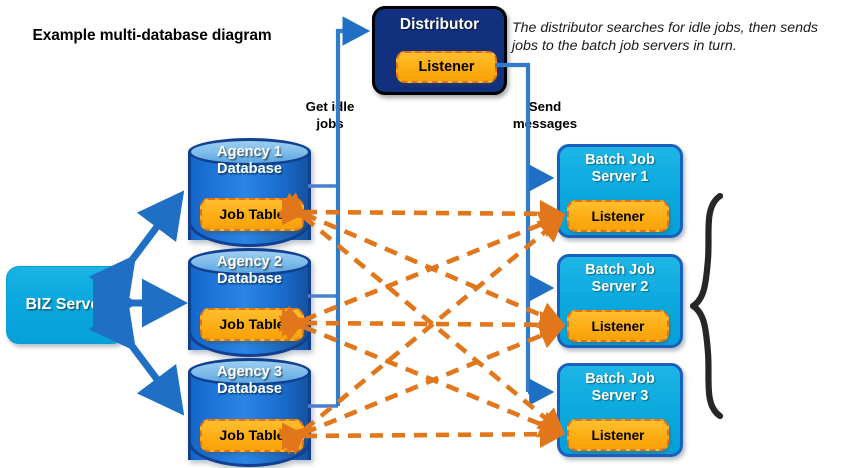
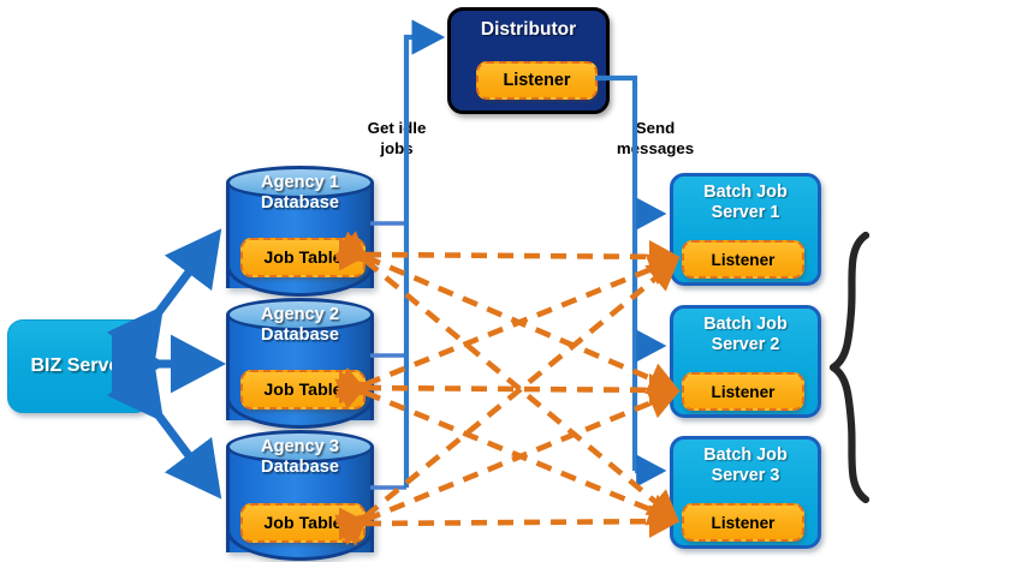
- Example multi-database diagram
- The distributor searches for idle jobs, then sends jobs to the batch job servers in turn.
  Get ile
  job
  Send
  mssages
  BIZ Server
  Distributor
  Listener
  Agency 1
  Database
  Job Table
  Agency 2
  Database
  Job Table
  Agency 3
  Database
  Job Table
  Batch Job
  Server 1
  Listener
  Batch Job
  Server 2
  Listener
  Batch Job
  Server 3
  Listener
